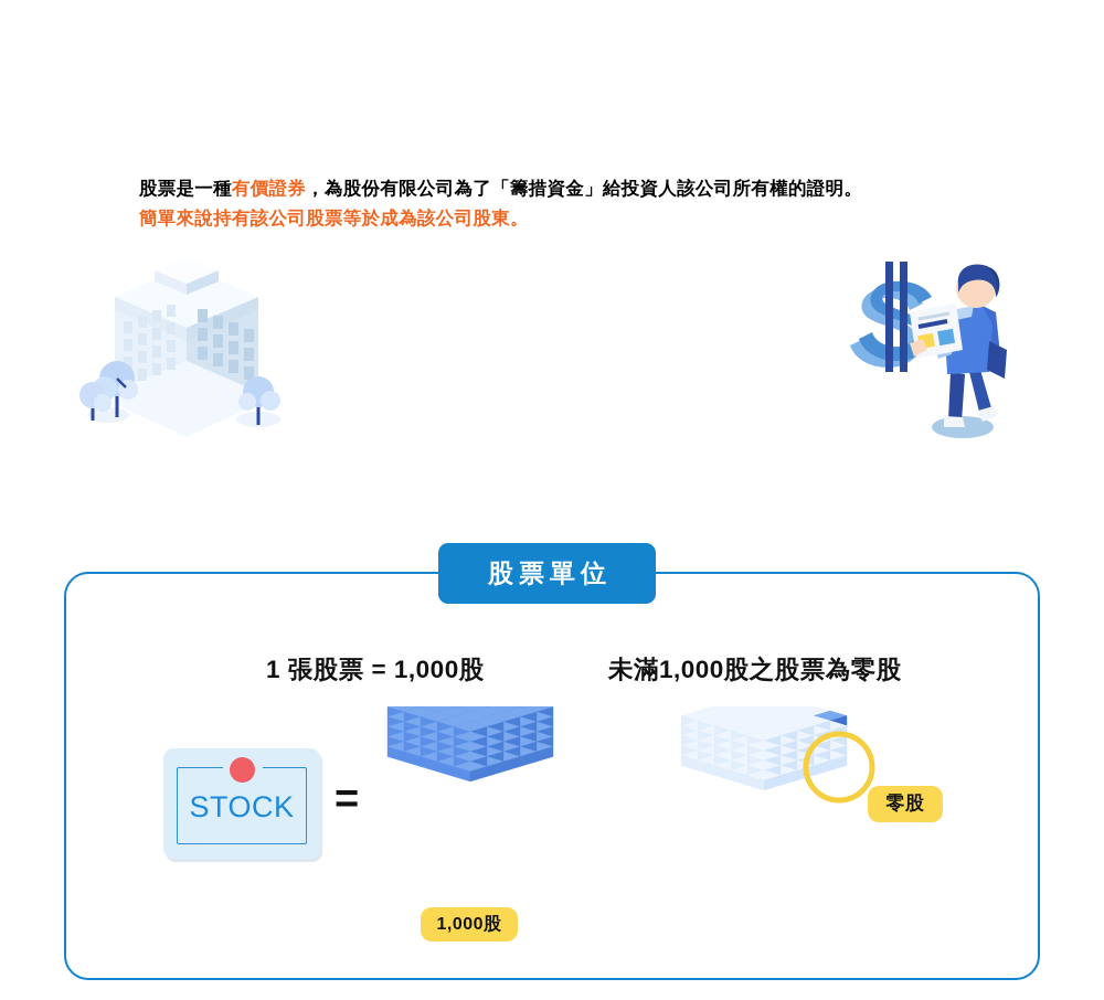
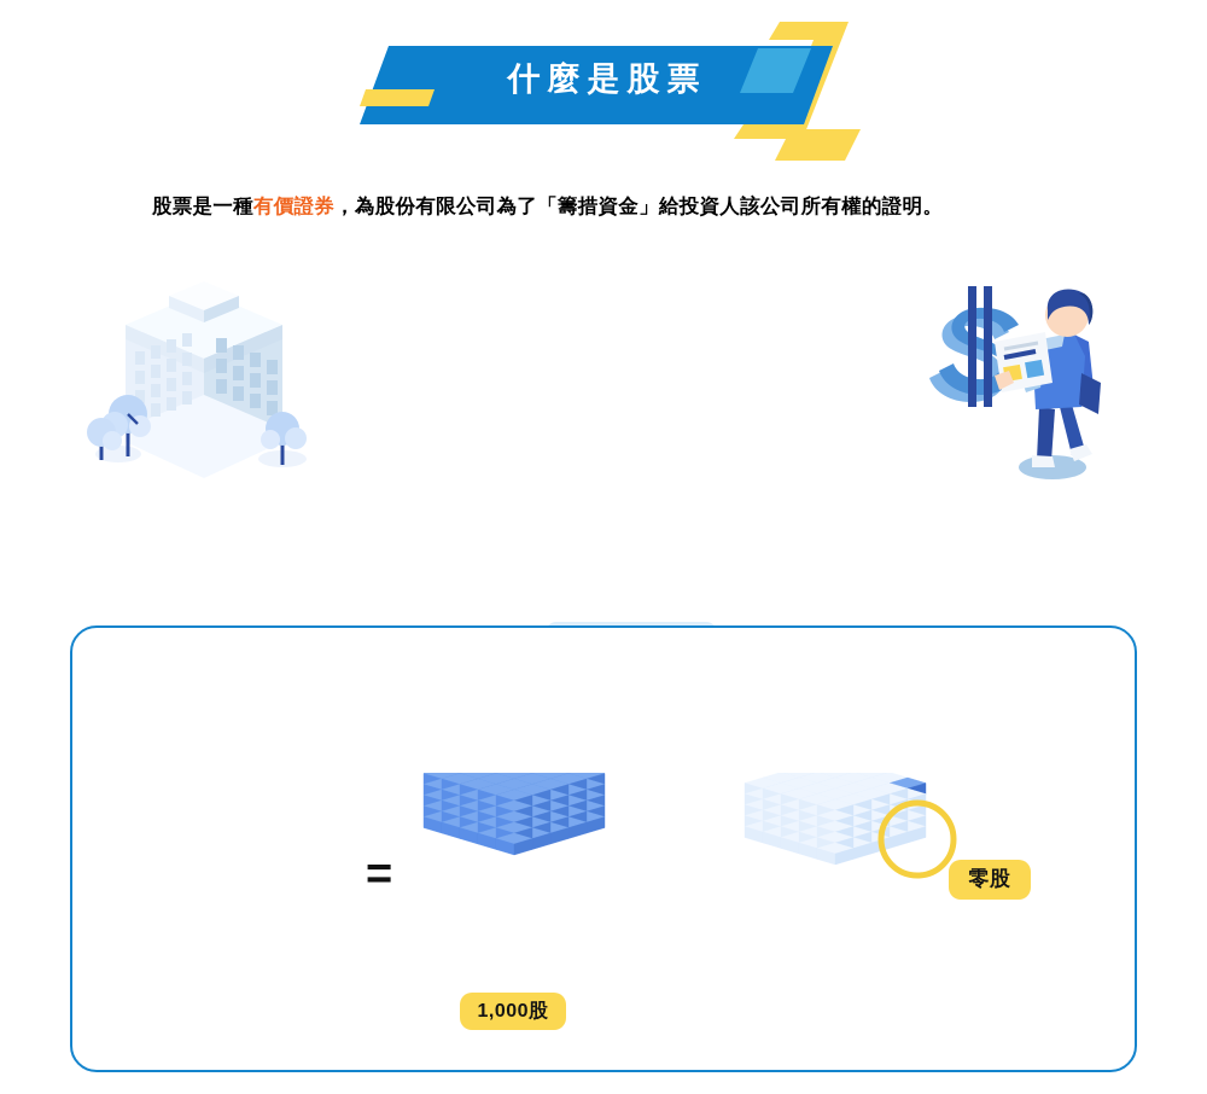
+ 什麼是股票
  股票是一種有價證券，為股份有限公司為了「籌措資金」給投資人該公司所有權的證明。
- 簡單來說持有該公司股票等於成為該公司股東。
- 股票單位
- 1 張股票 = 1,000股
- 未滿1,000股之股票為零股
- STOCK
  =
  1,000股
  零股
